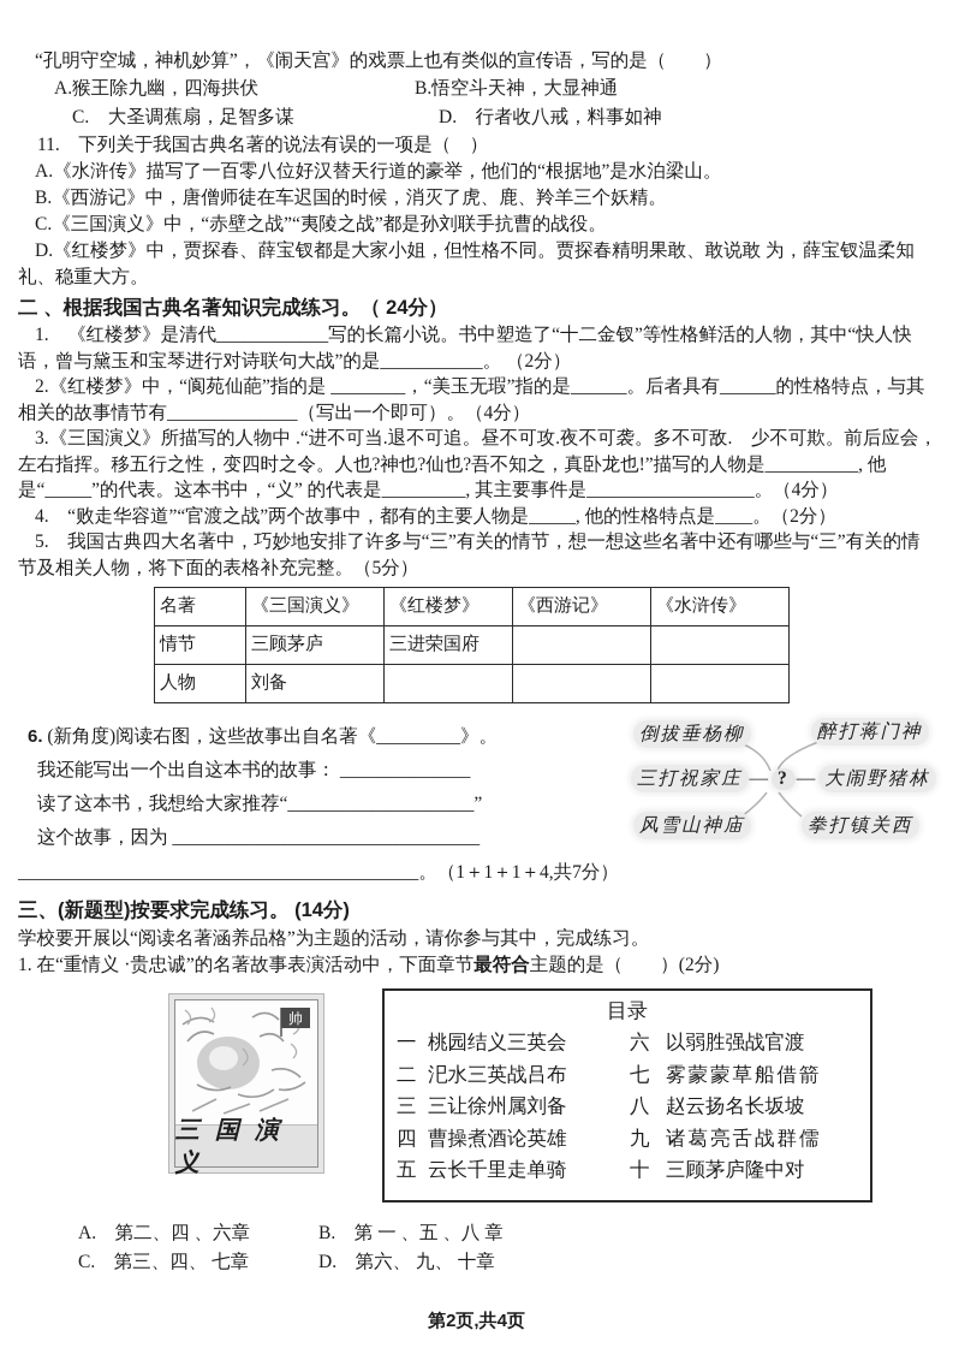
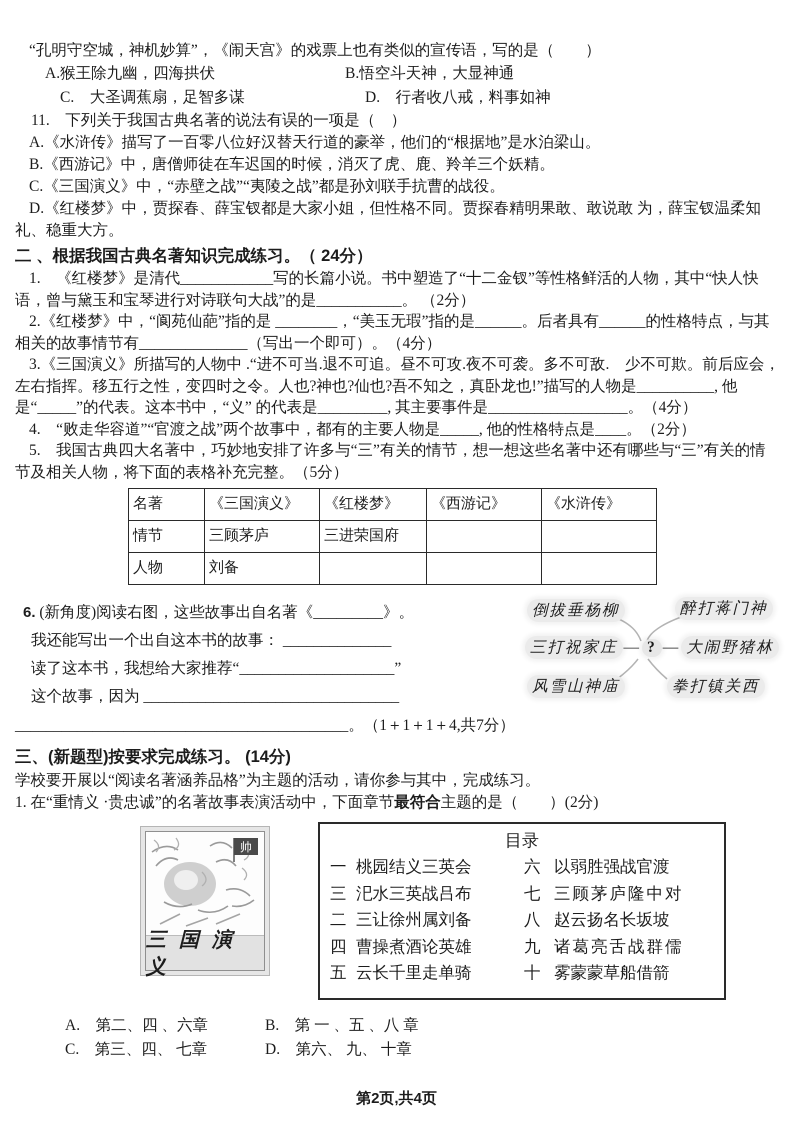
  “孔明守空城，神机妙算”，《闹天宫》的戏票上也有类似的宣传语，写的是（ ）
  A.猴王除九幽，四海拱伏
  B.悟空斗天神，大显神通
  C. 大圣调蕉扇，足智多谋
  D. 行者收八戒，料事如神
  11. 下列关于我国古典名著的说法有误的一项是（ ）
  A.《水浒传》描写了一百零八位好汉替天行道的豪举，他们的“根据地”是水泊梁山。
  B.《西游记》中，唐僧师徒在车迟国的时候，消灭了虎、鹿、羚羊三个妖精。
  C.《三国演义》中，“赤壁之战”“夷陵之战”都是孙刘联手抗曹的战役。
  D.《红楼梦》中，贾探春、薛宝钗都是大家小姐，但性格不同。贾探春精明果敢、敢说敢 为，薛宝钗温柔知礼、稳重大方。
  二 、根据我国古典名著知识完成练习。（ 24分）
  1. 《红楼梦》是清代____________写的长篇小说。书中塑造了“十二金钗”等性格鲜活的人物，其中“快人快语，曾与黛玉和宝琴进行对诗联句大战”的是___________。 （2分）
  2.《红楼梦》中，“阆苑仙葩”指的是 ________，“美玉无瑕”指的是______。后者具有______的性格特点，与其相关的故事情节有______________（写出一个即可）。（4分）
  3.《三国演义》所描写的人物中 .“进不可当.退不可追。昼不可攻.夜不可袭。多不可敌. 少不可欺。前后应会，左右指挥。移五行之性，变四时之令。人也?神也?仙也?吾不知之，真卧龙也!”描写的人物是__________, 他是“_____”的代表。这本书中，“义” 的代表是_________, 其主要事件是__________________。（4分）
  4. “败走华容道”“官渡之战”两个故事中，都有的主要人物是_____, 他的性格特点是____。（2分）
  5. 我国古典四大名著中，巧妙地安排了许多与“三”有关的情节，想一想这些名著中还有哪些与“三”有关的情节及相关人物，将下面的表格补充完整。（5分）
  名著	《三国演义》	《红楼梦》	《西游记》	《水浒传》
  情节	三顾茅庐	三进荣国府
  人物	刘备
  6. (新角度)阅读右图，这些故事出自名著《_________》。
  我还能写出一个出自这本书的故事： ______________
  读了这本书，我想给大家推荐“____________________”
  这个故事，因为 _________________________________
  倒拔垂杨柳
  醉打蒋门神
  三打祝家庄
  —
  ?
  —
  大闹野猪林
  风雪山神庙
  拳打镇关西
  ___________________________________________。（1＋1＋1＋4,共7分）
  三、(新题型)按要求完成练习。 (14分)
  学校要开展以“阅读名著涵养品格”为主题的活动，请你参与其中，完成练习。
  1. 在“重情义 ·贵忠诚”的名著故事表演活动中，下面章节最符合主题的是（ ）(2分)
  帅
  三 国 演 义
  目录
  一
  桃园结义三英会
  六
  以弱胜强战官渡
- 二
+ 三
  汜水三英战吕布
  七
- 雾蒙蒙草船借箭
+ 三顾茅庐隆中对
- 三
+ 二
  三让徐州属刘备
  八
  赵云扬名长坂坡
  四
  曹操煮酒论英雄
  九
  诸葛亮舌战群儒
  五
  云长千里走单骑
  十
- 三顾茅庐隆中对
+ 雾蒙蒙草船借箭
  A. 第二、四 、六章
  B. 第 一 、五 、八 章
  C. 第三、四、 七章
  D. 第六、 九、 十章
  第2页,共4页
